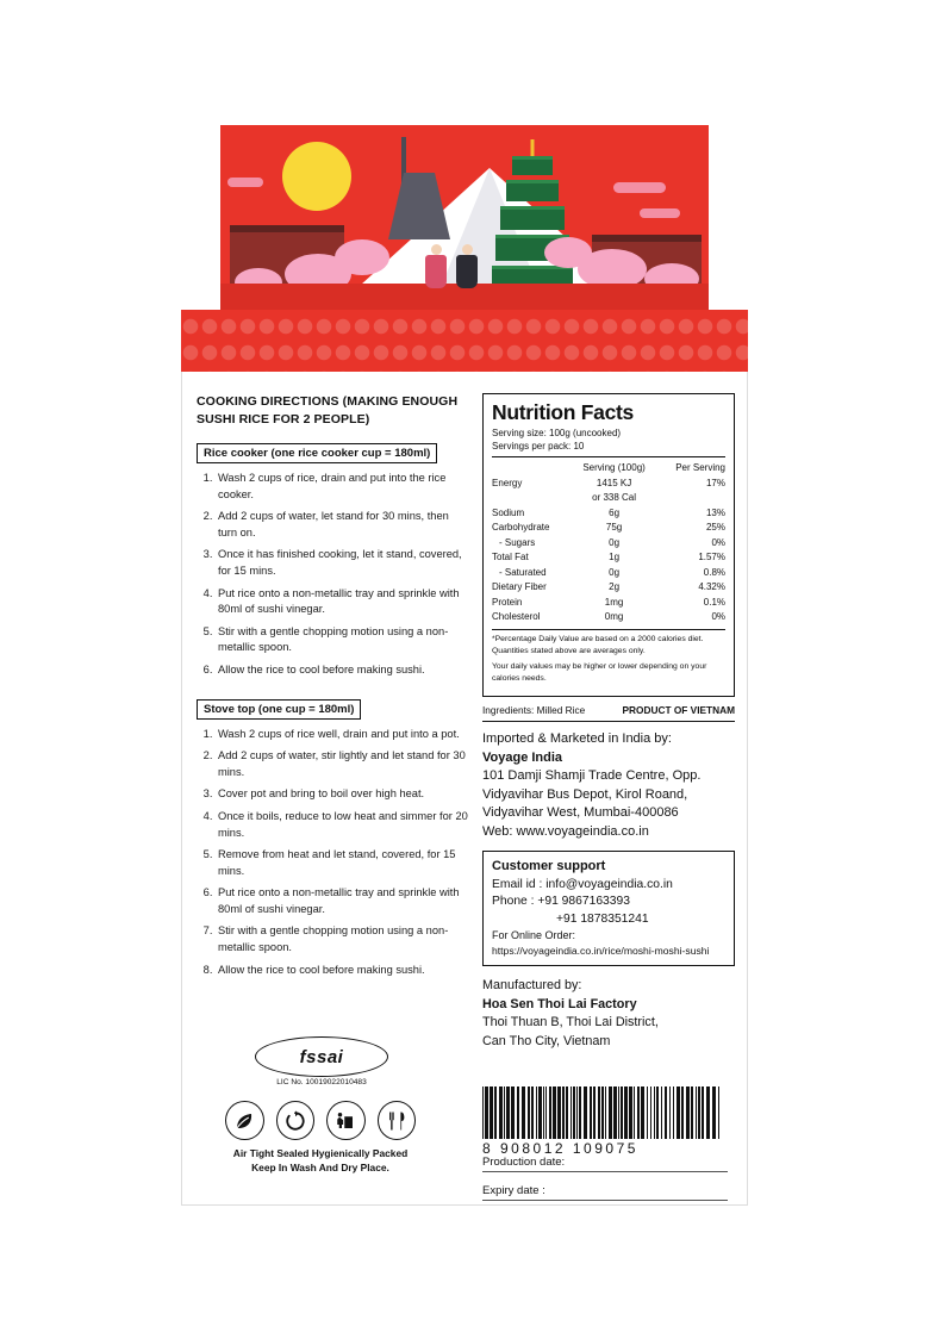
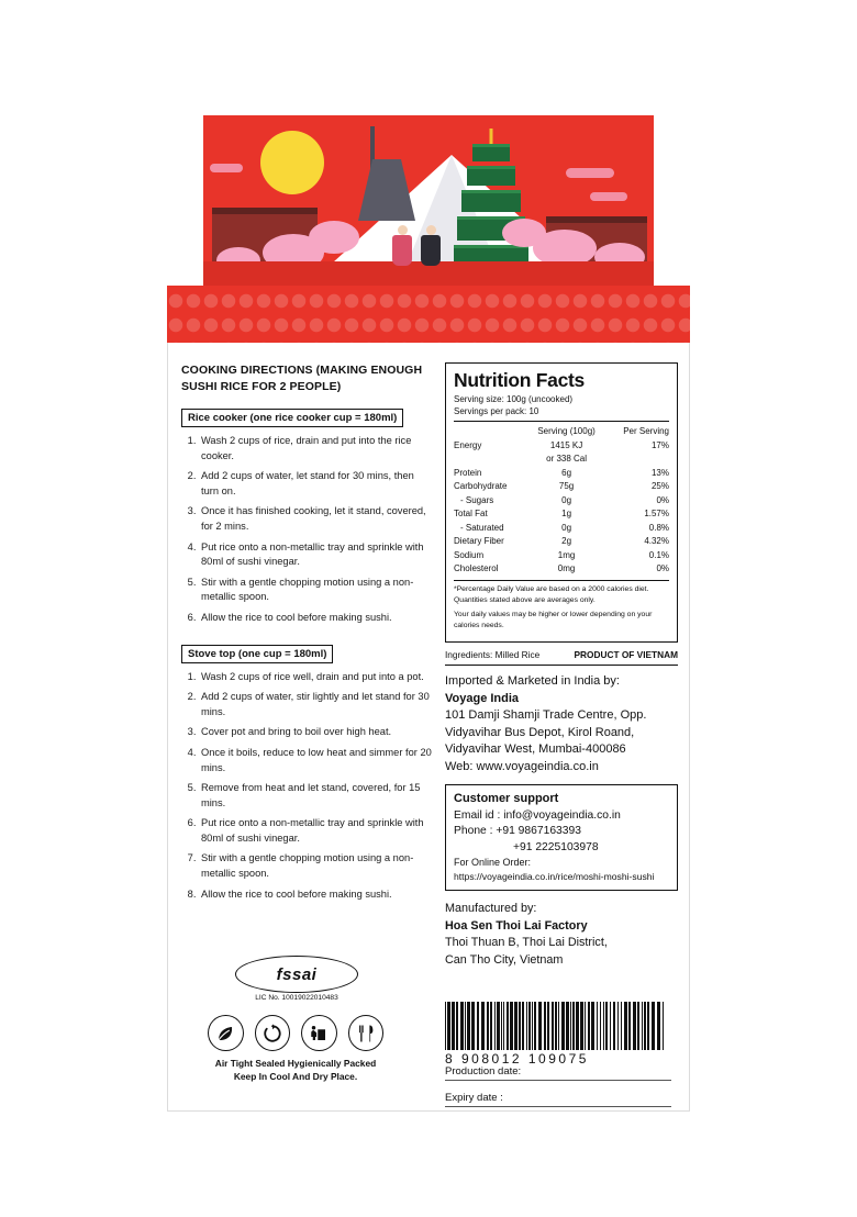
  COOKING DIRECTIONS (MAKING ENOUGH SUSHI RICE FOR 2 PEOPLE)
  Rice cooker (one rice cooker cup = 180ml)
  Wash 2 cups of rice, drain and put into the rice cooker.
  Add 2 cups of water, let stand for 30 mins, then turn on.
- Once it has finished cooking, let it stand, covered, for 15 mins.
+ Once it has finished cooking, let it stand, covered, for 2 mins.
  Put rice onto a non-metallic tray and sprinkle with 80ml of sushi vinegar.
  Stir with a gentle chopping motion using a non-metallic spoon.
  Allow the rice to cool before making sushi.
  Stove top (one cup = 180ml)
  Wash 2 cups of rice well, drain and put into a pot.
  Add 2 cups of water, stir lightly and let stand for 30 mins.
  Cover pot and bring to boil over high heat.
  Once it boils, reduce to low heat and simmer for 20 mins.
  Remove from heat and let stand, covered, for 15 mins.
  Put rice onto a non-metallic tray and sprinkle with 80ml of sushi vinegar.
  Stir with a gentle chopping motion using a non-metallic spoon.
  Allow the rice to cool before making sushi.
  fssai
  Air Tight Sealed Hygienically Packed
- Keep In Wash And Dry Place.
+ Keep In Cool And Dry Place.
  Nutrition Facts
  Serving size: 100g (uncooked)
  Servings per pack: 10
  	Serving (100g)	Per Serving
  Energy	1415 KJ	17%
  	or 338 Cal
- Sodium	6g	13%
+ Protein	6g	13%
  Carbohydrate	75g	25%
  - Sugars	0g	0%
  Total Fat	1g	1.57%
  - Saturated	0g	0.8%
  Dietary Fiber	2g	4.32%
- Protein	1mg	0.1%
+ Sodium	1mg	0.1%
  Cholesterol	0mg	0%
  Ingredients: Milled Rice
  PRODUCT OF VIETNAM
  Imported & Marketed in India by:
  Voyage India
  101 Damji Shamji Trade Centre, Opp.
  Vidyavihar Bus Depot, Kirol Roand,
  Vidyavihar West, Mumbai-400086
  Web: www.voyageindia.co.in
  Customer support
  Email id : info@voyageindia.co.in
  Phone : +91 9867163393
- +91 1878351241
+ +91 2225103978
  For Online Order:
  https://voyageindia.co.in/rice/moshi-moshi-sushi
  Manufactured by:
  Hoa Sen Thoi Lai Factory
  Thoi Thuan B, Thoi Lai District,
  Can Tho City, Vietnam
  8 908012 109075
  Production date:
  Expiry date :
